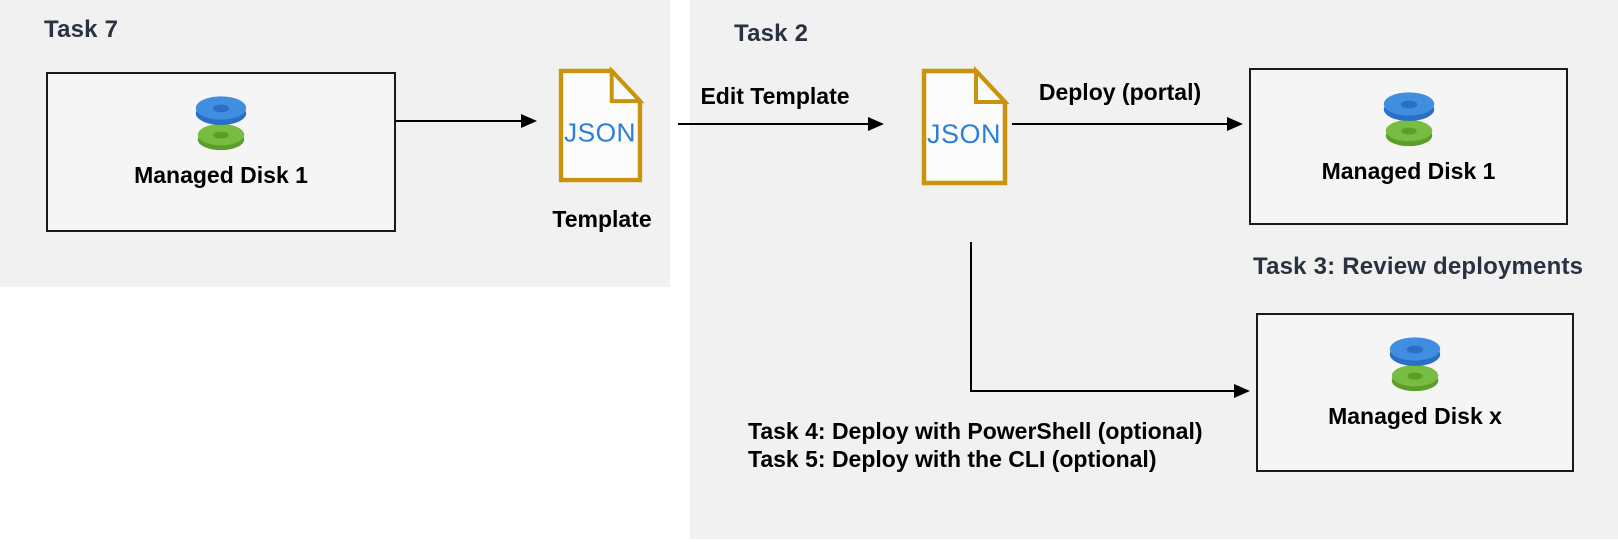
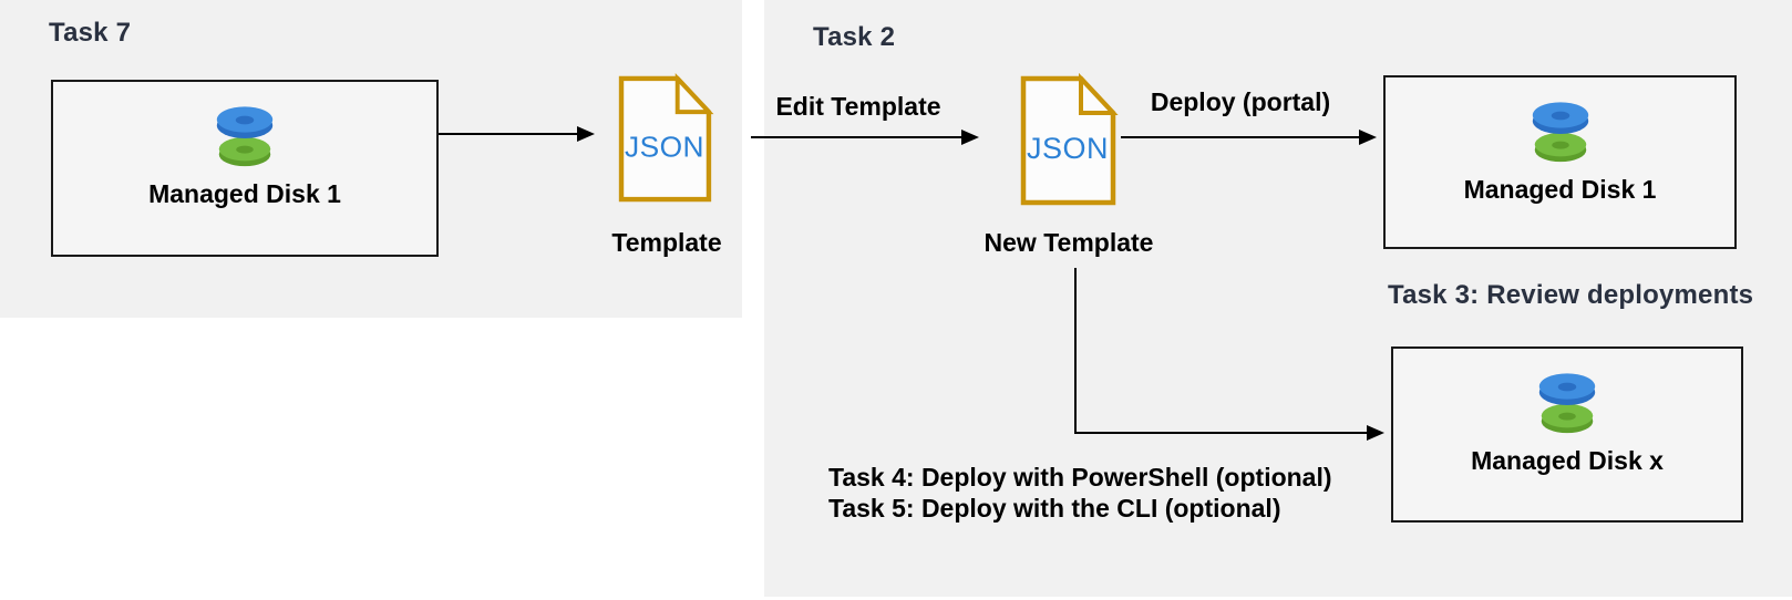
  Task 7
  Managed Disk 1
  JSON
  Template
  Task 2
  Edit Template
  JSON
+ New Template
  Deploy (portal)
  Managed Disk 1
  Task 3: Review deployments
  Managed Disk x
  Task 4: Deploy with PowerShell (optional)
  Task 5: Deploy with the CLI (optional)
